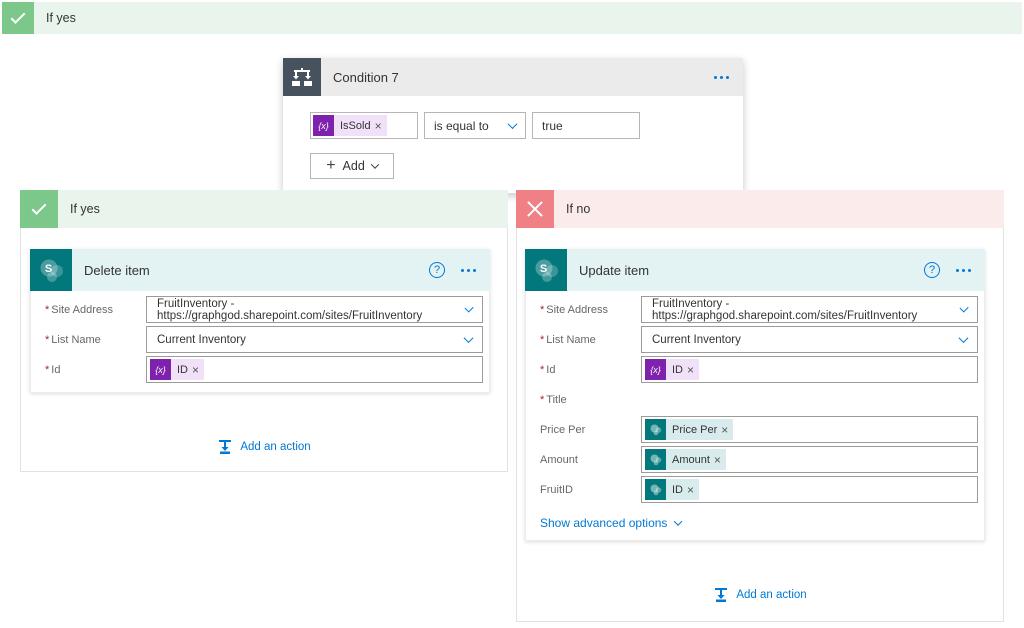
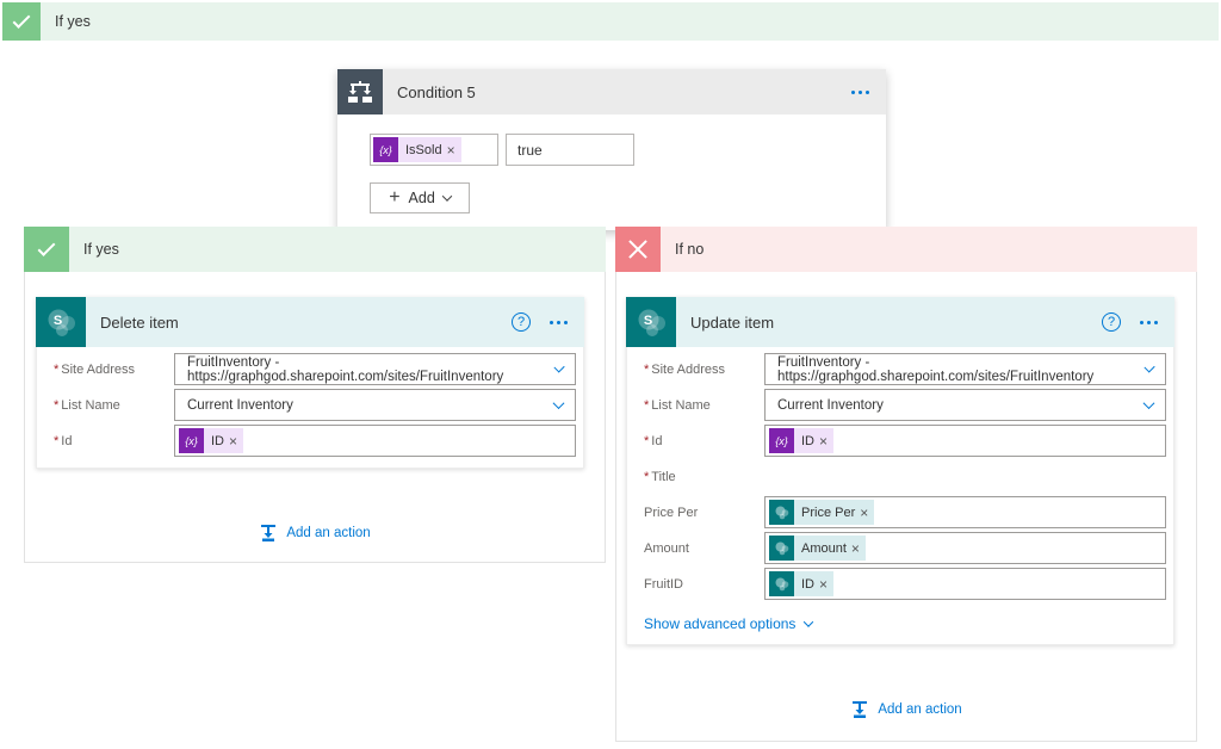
  If yes
- Condition 7
+ Condition 5
  {x}
  IsSold
- is equal to
  true
  Add
  If yes
  S
  Delete item
  * Site Address
  FruitInventory - https://graphgod.sharepoint.com/sites/FruitInventory
  * List Name
  Current Inventory
  * Id
  {x}
  ID
  Add an action
  If no
  S
  Update item
  * Site Address
  FruitInventory - https://graphgod.sharepoint.com/sites/FruitInventory
  * List Name
  Current Inventory
  * Id
  {x}
  ID
  * Title
  Price Per
  Price Per
  Amount
  Amount
  FruitID
  ID
  Show advanced options
  Add an action
